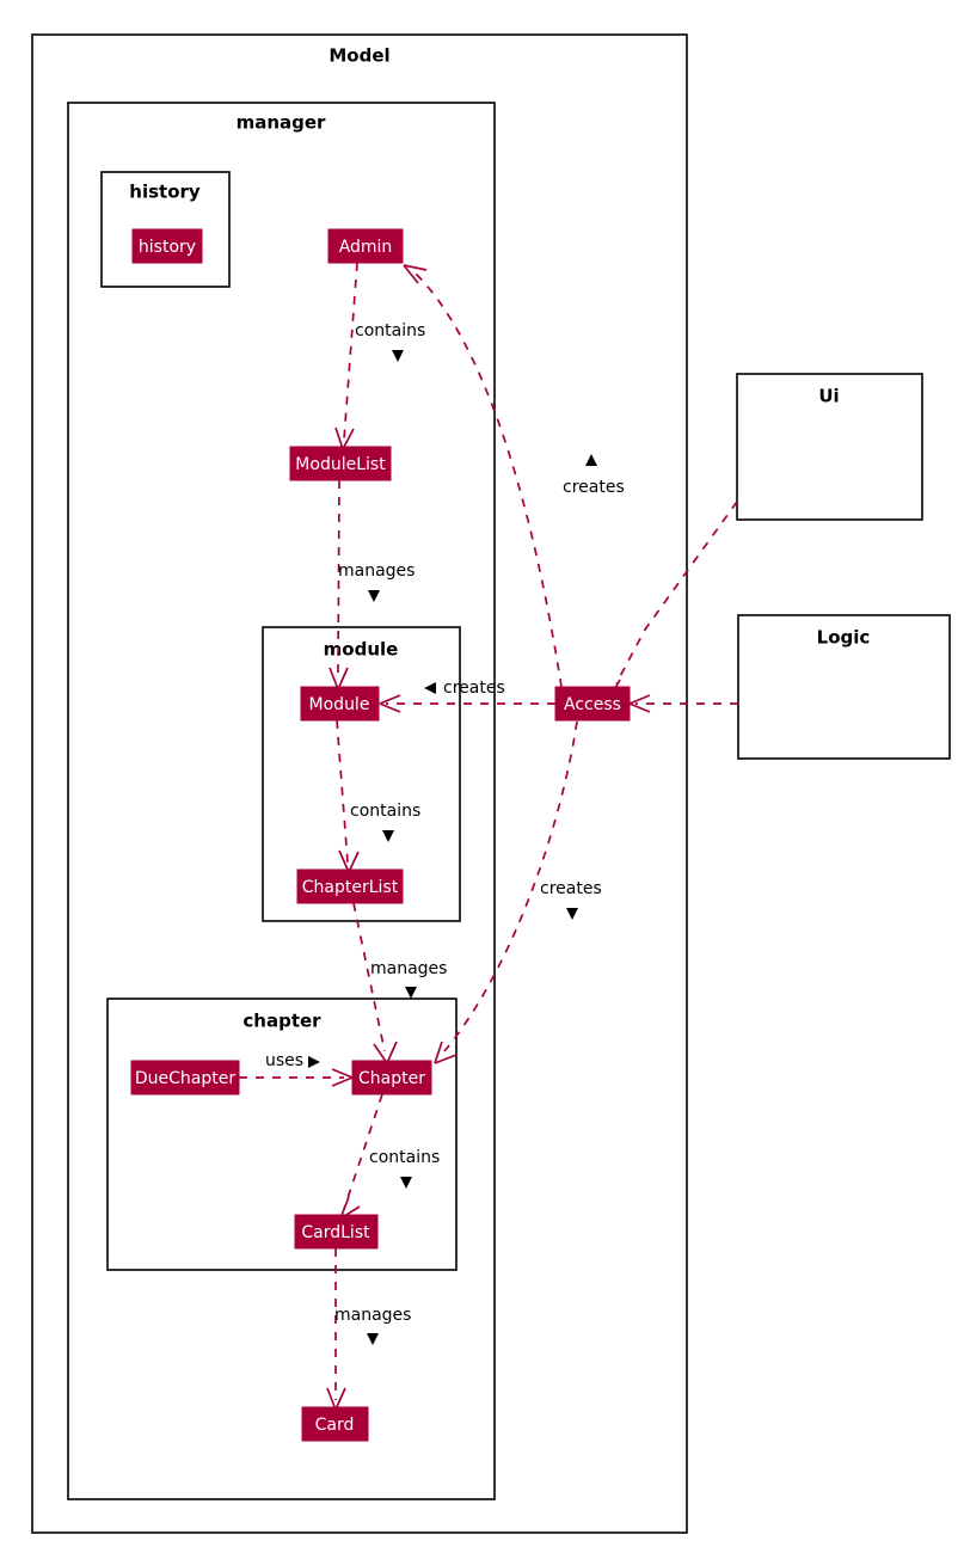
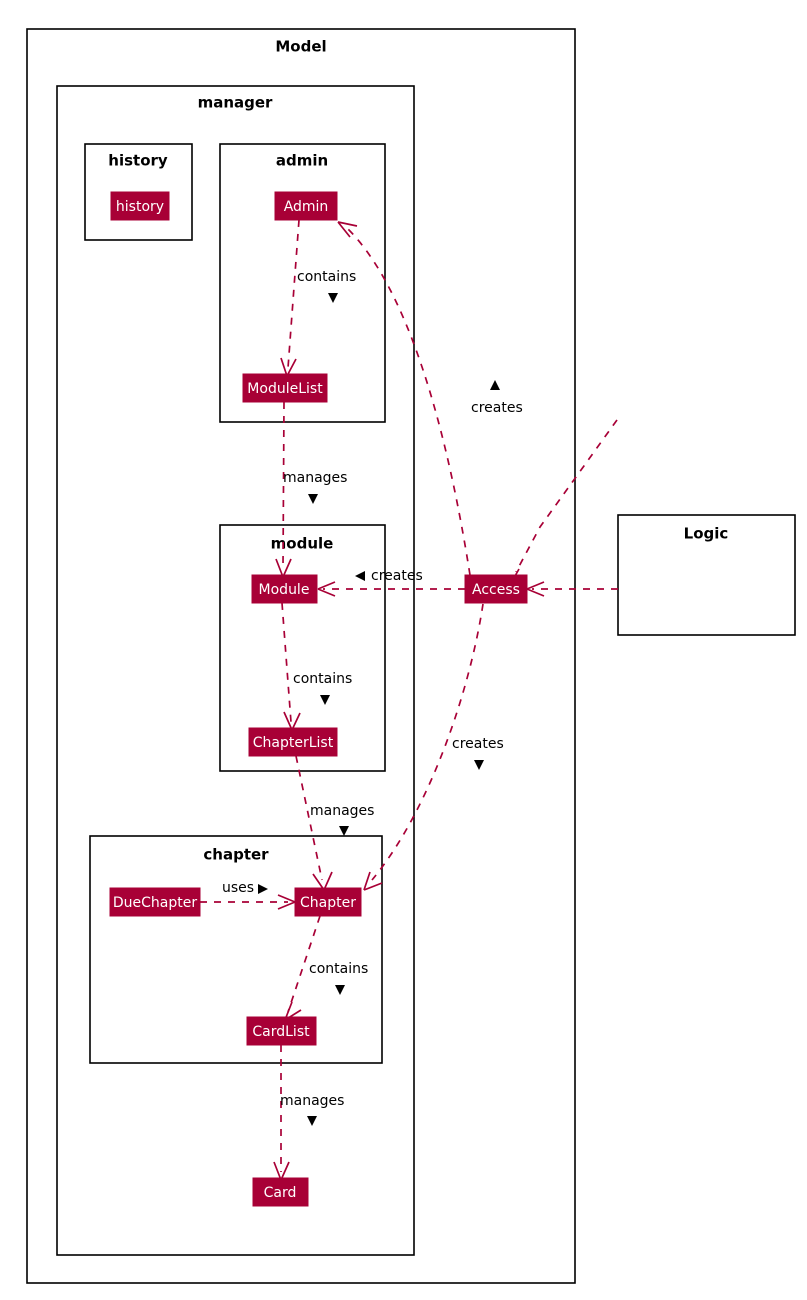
  Model
  manager
  history
+ admin
  module
  chapter
- Ui
  Logic
  creates
  creates
  creates
  contains
  manages
  contains
  manages
  uses
  contains
  manages
  history
  Admin
  ModuleList
  Module
  ChapterList
  DueChapter
  Chapter
  CardList
  Card
  Access
